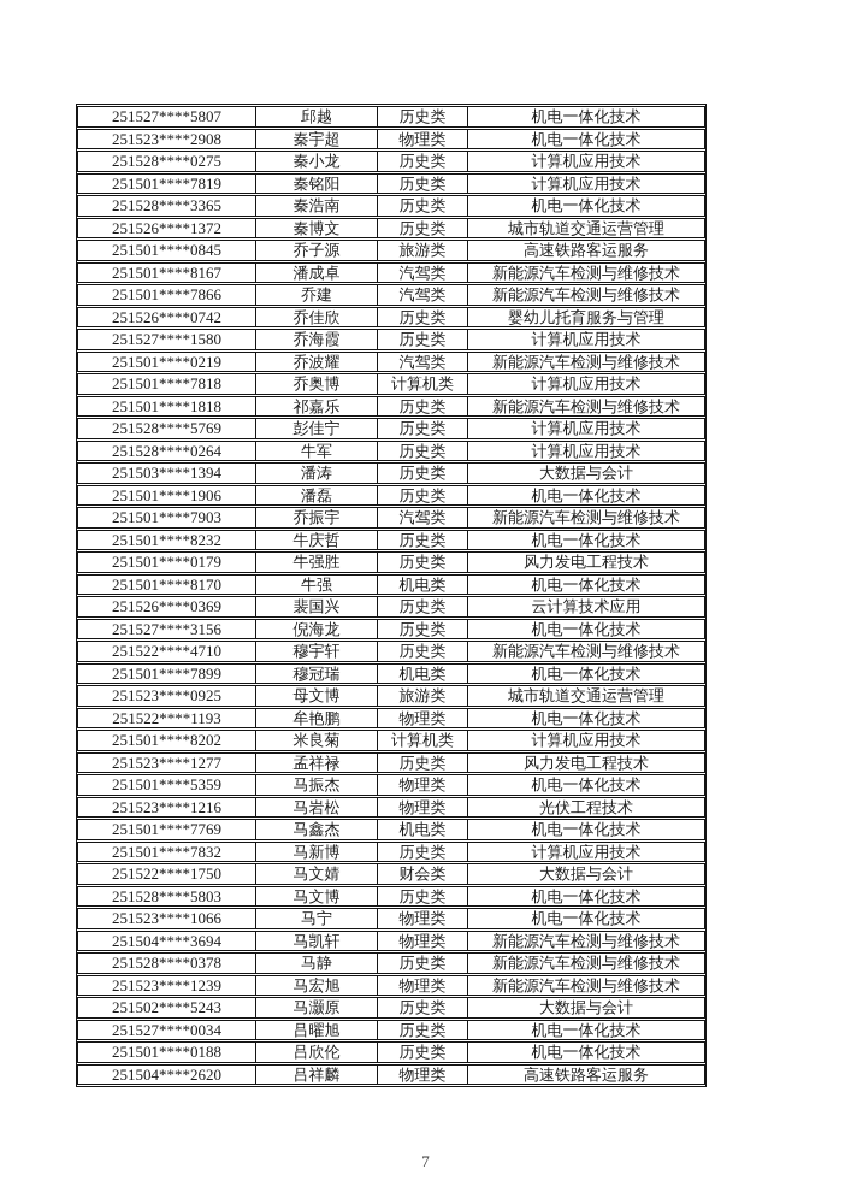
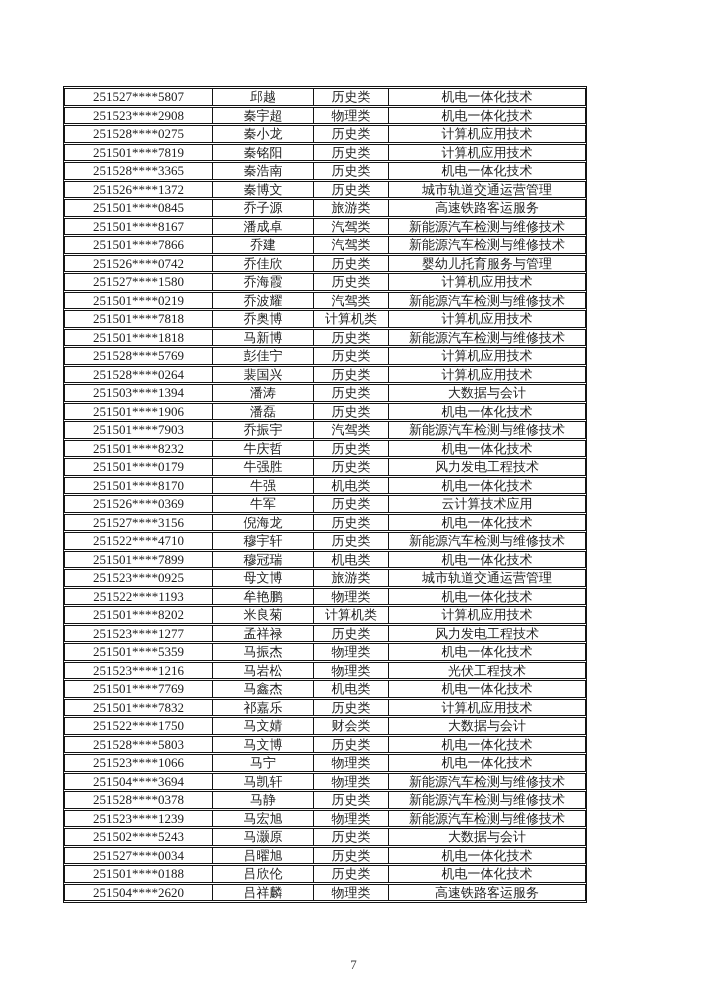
  251527****5807	邱越	历史类	机电一体化技术
  251523****2908	秦宇超	物理类	机电一体化技术
  251528****0275	秦小龙	历史类	计算机应用技术
  251501****7819	秦铭阳	历史类	计算机应用技术
  251528****3365	秦浩南	历史类	机电一体化技术
  251526****1372	秦博文	历史类	城市轨道交通运营管理
  251501****0845	乔子源	旅游类	高速铁路客运服务
  251501****8167	潘成卓	汽驾类	新能源汽车检测与维修技术
  251501****7866	乔建	汽驾类	新能源汽车检测与维修技术
  251526****0742	乔佳欣	历史类	婴幼儿托育服务与管理
  251527****1580	乔海霞	历史类	计算机应用技术
  251501****0219	乔波耀	汽驾类	新能源汽车检测与维修技术
  251501****7818	乔奥博	计算机类	计算机应用技术
- 251501****1818	祁嘉乐	历史类	新能源汽车检测与维修技术
+ 251501****1818	马新博	历史类	新能源汽车检测与维修技术
  251528****5769	彭佳宁	历史类	计算机应用技术
- 251528****0264	牛军	历史类	计算机应用技术
+ 251528****0264	裴国兴	历史类	计算机应用技术
  251503****1394	潘涛	历史类	大数据与会计
  251501****1906	潘磊	历史类	机电一体化技术
  251501****7903	乔振宇	汽驾类	新能源汽车检测与维修技术
  251501****8232	牛庆哲	历史类	机电一体化技术
  251501****0179	牛强胜	历史类	风力发电工程技术
  251501****8170	牛强	机电类	机电一体化技术
- 251526****0369	裴国兴	历史类	云计算技术应用
+ 251526****0369	牛军	历史类	云计算技术应用
  251527****3156	倪海龙	历史类	机电一体化技术
  251522****4710	穆宇轩	历史类	新能源汽车检测与维修技术
  251501****7899	穆冠瑞	机电类	机电一体化技术
  251523****0925	母文博	旅游类	城市轨道交通运营管理
  251522****1193	牟艳鹏	物理类	机电一体化技术
  251501****8202	米良菊	计算机类	计算机应用技术
  251523****1277	孟祥禄	历史类	风力发电工程技术
  251501****5359	马振杰	物理类	机电一体化技术
  251523****1216	马岩松	物理类	光伏工程技术
  251501****7769	马鑫杰	机电类	机电一体化技术
- 251501****7832	马新博	历史类	计算机应用技术
+ 251501****7832	祁嘉乐	历史类	计算机应用技术
  251522****1750	马文婧	财会类	大数据与会计
  251528****5803	马文博	历史类	机电一体化技术
  251523****1066	马宁	物理类	机电一体化技术
  251504****3694	马凯轩	物理类	新能源汽车检测与维修技术
  251528****0378	马静	历史类	新能源汽车检测与维修技术
  251523****1239	马宏旭	物理类	新能源汽车检测与维修技术
  251502****5243	马灏原	历史类	大数据与会计
  251527****0034	吕曜旭	历史类	机电一体化技术
  251501****0188	吕欣伦	历史类	机电一体化技术
  251504****2620	吕祥麟	物理类	高速铁路客运服务
  7
